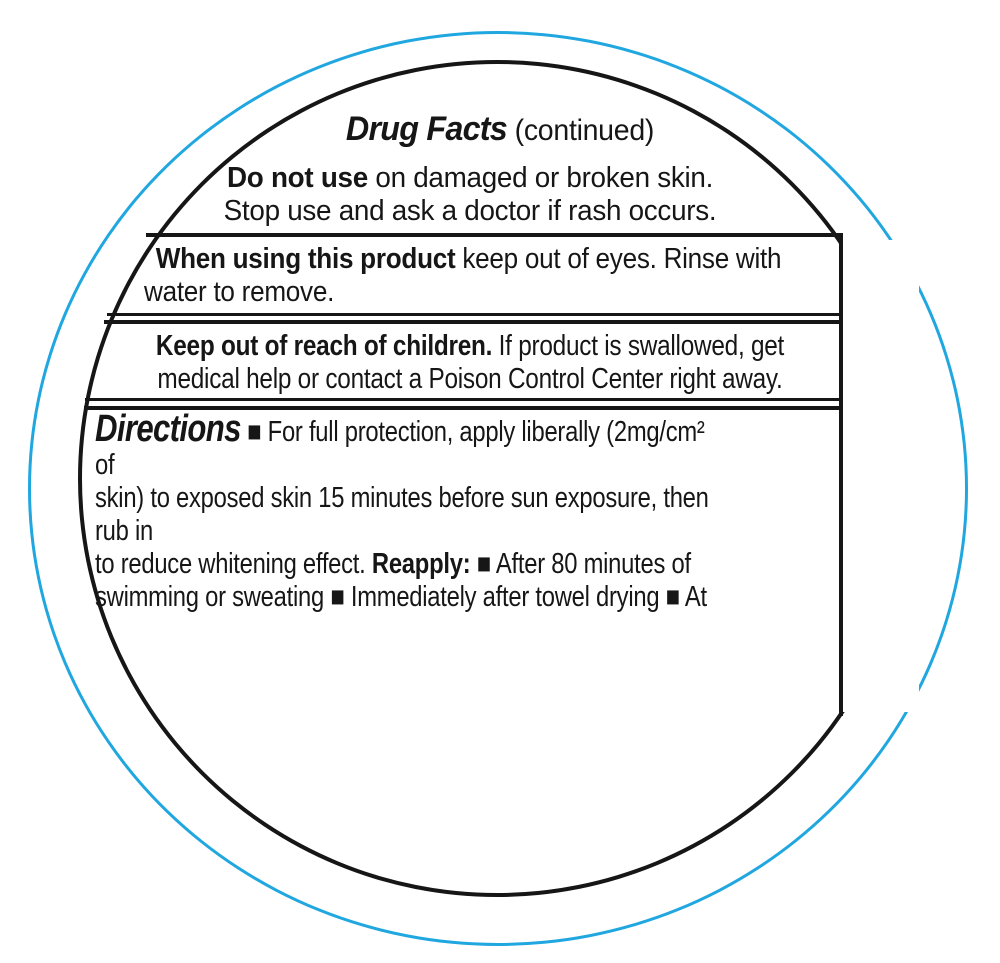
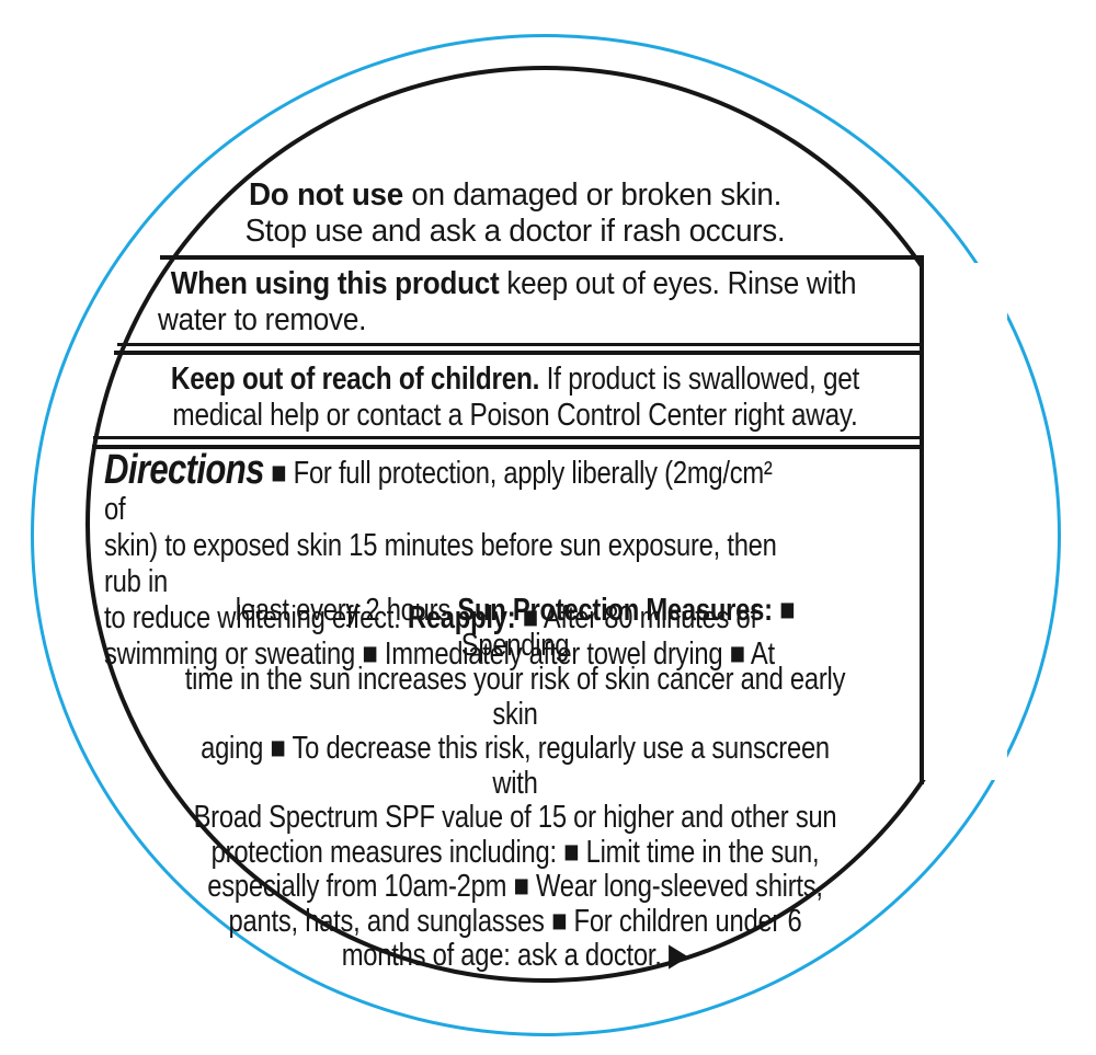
- Drug Facts (continued)
  Do not use on damaged or broken skin.
  Stop use and ask a doctor if rash occurs.
  When using this product keep out of eyes. Rinse with
  water to remove.
  Keep out of reach of children. If product is swallowed, get
  medical help or contact a Poison Control Center right away.
  Directions ■ For full protection, apply liberally (2mg/cm² of
  skin) to exposed skin 15 minutes before sun exposure, then rub in
  to reduce whitening effect. Reapply: ■ After 80 minutes of
  swimming or sweating ■ Immediately after towel drying ■ At
+ least every 2 hours Sun Protection Measures: ■ Spending
+ time in the sun increases your risk of skin cancer and early skin
+ aging ■ To decrease this risk, regularly use a sunscreen with
+ Broad Spectrum SPF value of 15 or higher and other sun
+ protection measures including: ■ Limit time in the sun,
+ especially from 10am-2pm ■ Wear long-sleeved shirts,
+ pants, hats, and sunglasses ■ For children under 6
+ months of age: ask a doctor. ▶
